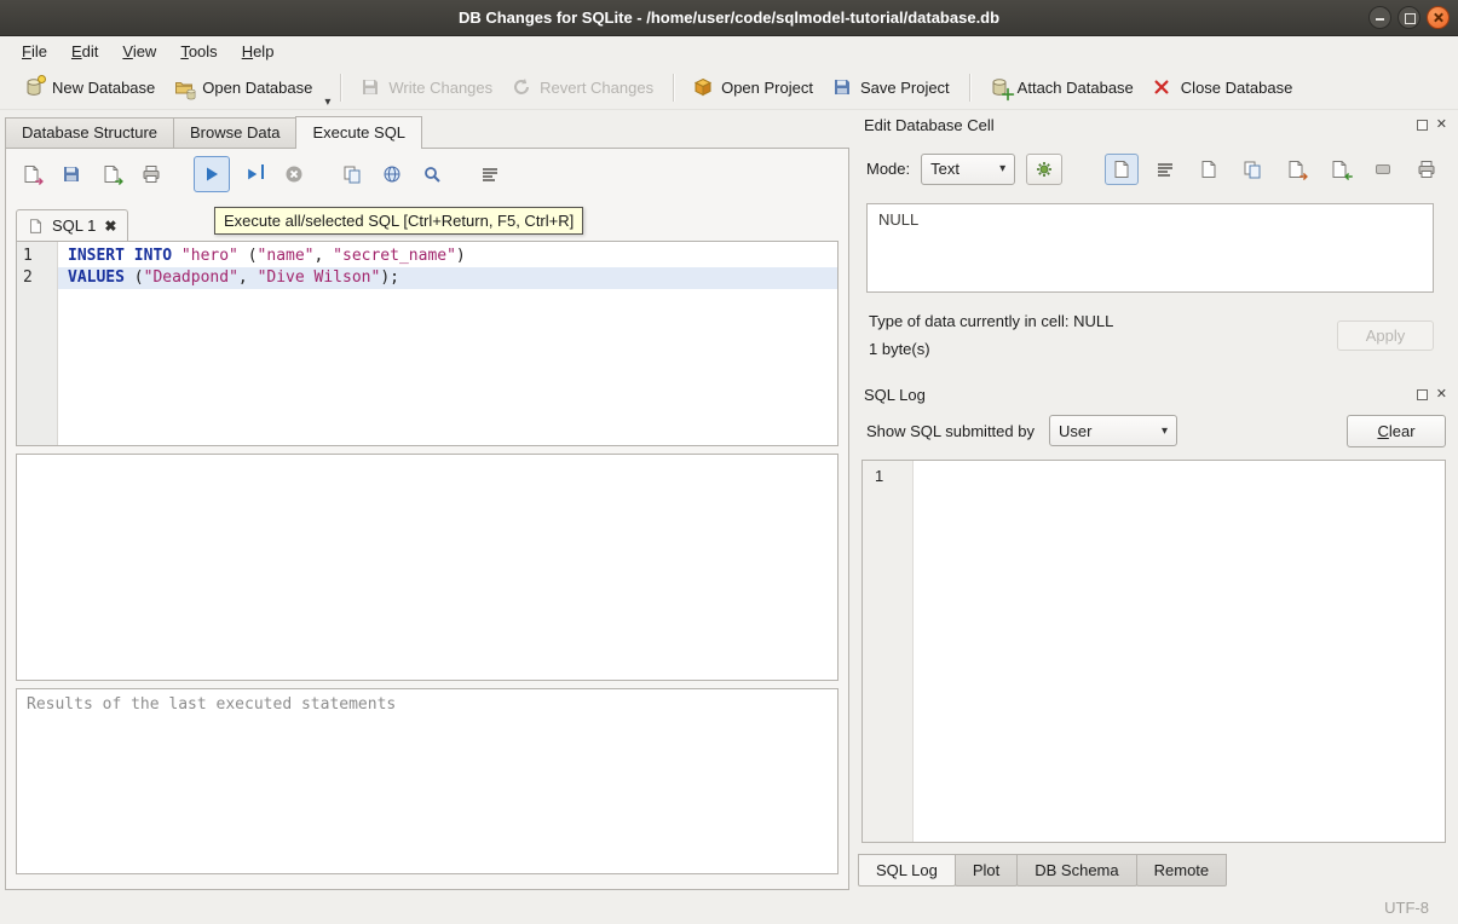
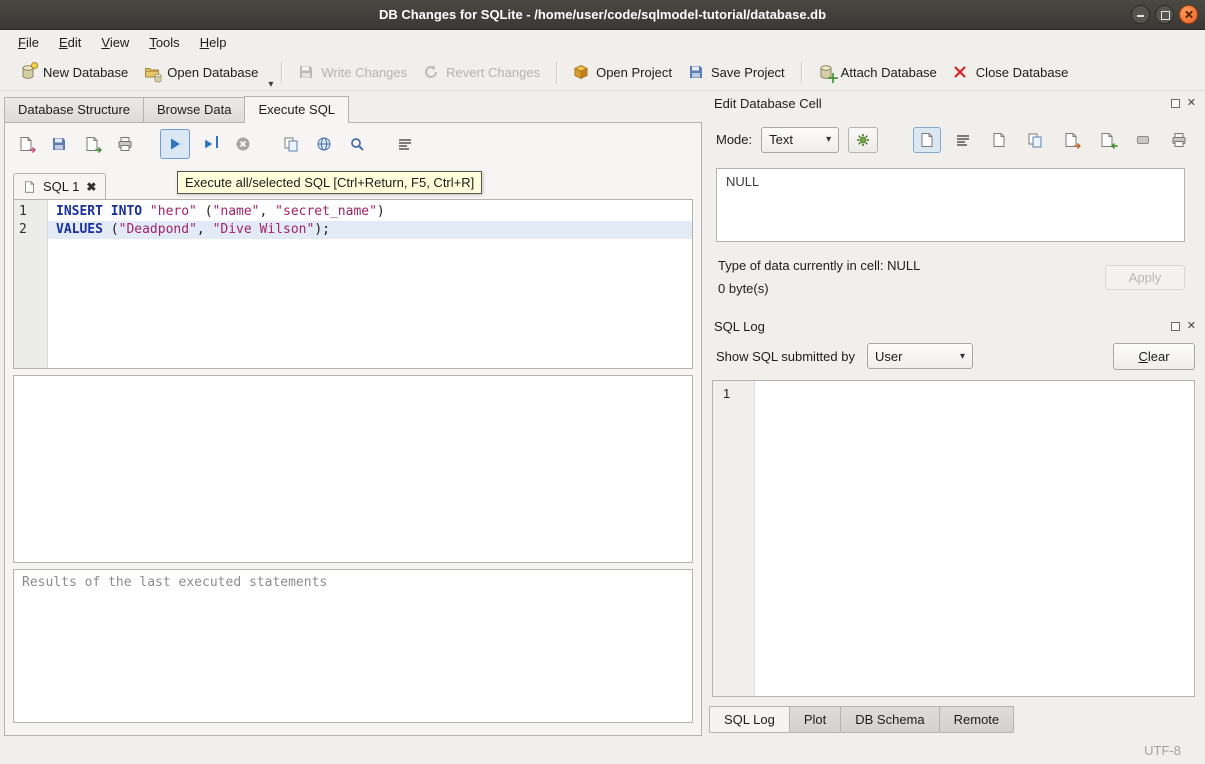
  DB Changes for SQLite - /home/user/code/sqlmodel-tutorial/database.db
  File
  Edit
  View
  Tools
  Help
  New Database
  Open Database
  ▾
  Write Changes
  Revert Changes
  Open Project
  Save Project
  Attach Database
  Close Database
  Database Structure
  Browse Data
  Execute SQL
  SQL 1
  ✖
  Execute all/selected SQL [Ctrl+Return, F5, Ctrl+R]
  1
  2
  INSERT INTO "hero" ("name", "secret_name")
  VALUES ("Deadpond", "Dive Wilson");
  Results of the last executed statements
  Edit Database Cell
  ✕
  Mode:
  Text
  ▾
  NULL
  Type of data currently in cell: NULL
- 1 byte(s)
+ 0 byte(s)
  Apply
  SQL Log
  ✕
  Show SQL submitted by
  User
  ▾
  Clear
  1
  SQL Log
  Plot
  DB Schema
  Remote
  UTF-8
